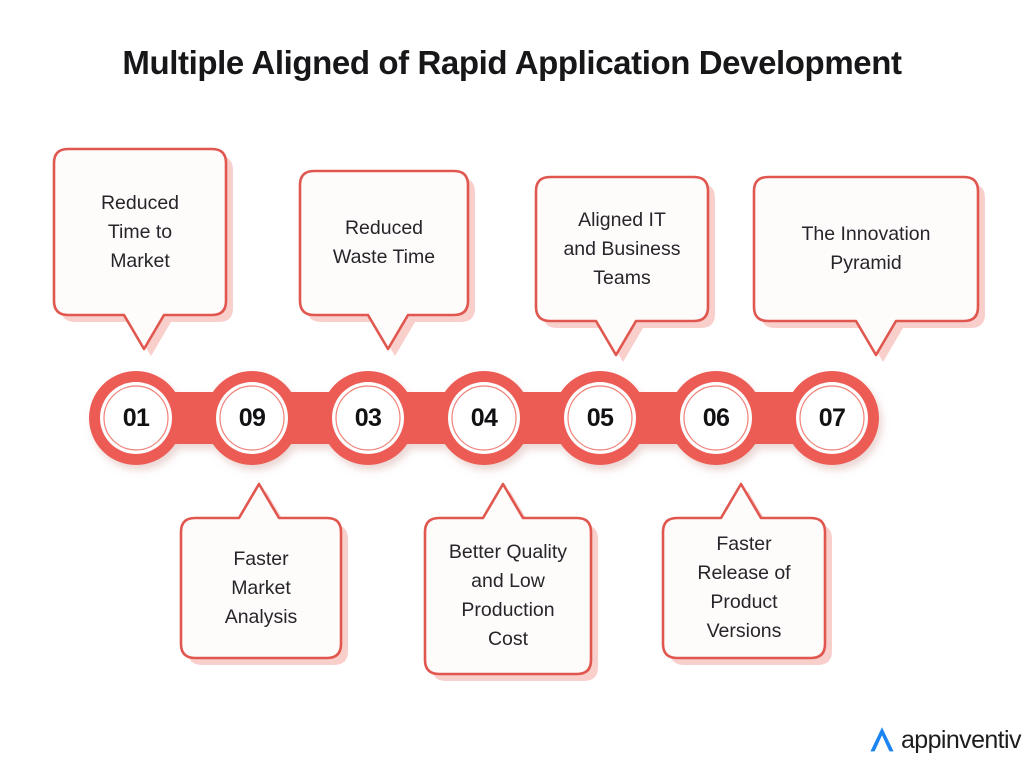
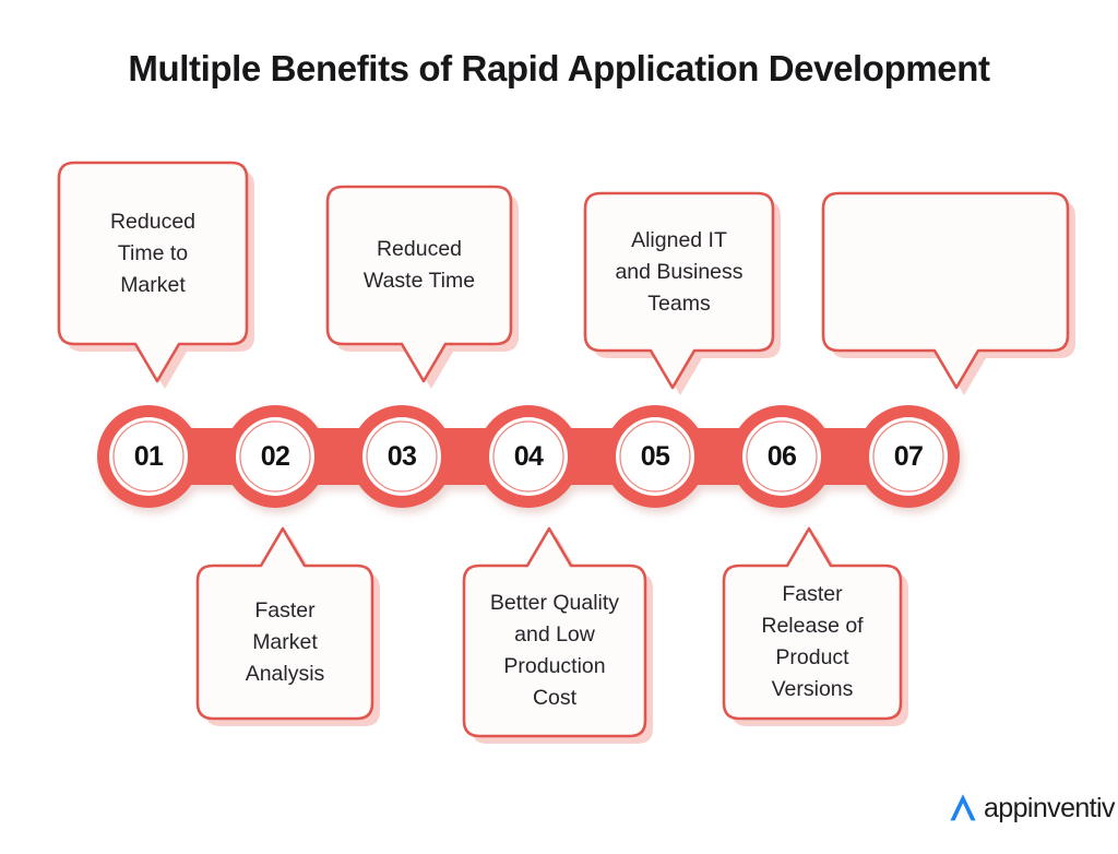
- Multiple Aligned of Rapid Application Development
+ Multiple Benefits of Rapid Application Development
  Reduced
  Time to
  Market
  Reduced
  Waste Time
  Aligned IT
  and Business
  Teams
- The Innovation
- Pyramid
  Faster
  Market
  Analysis
  Better Quality
  and Low
  Production
  Cost
  Faster
  Release of
  Product
  Versions
  01
- 09
+ 02
  03
  04
  05
  06
  07
  appinventiv
